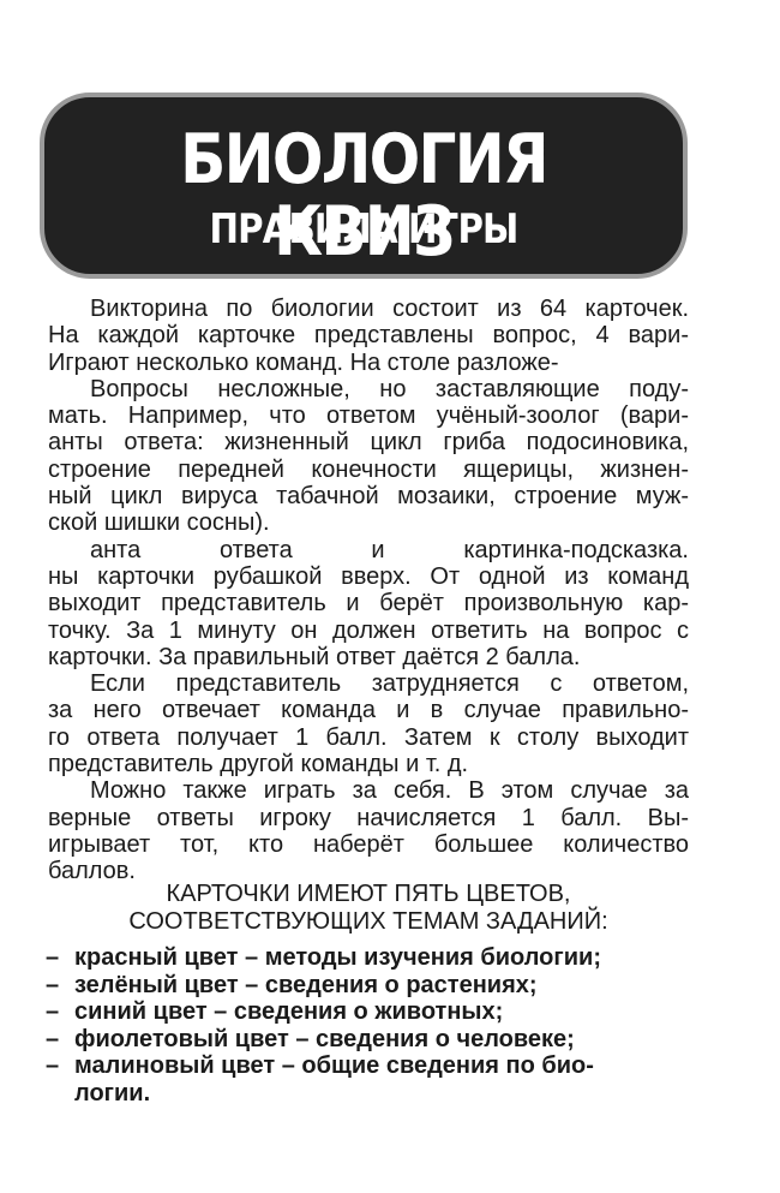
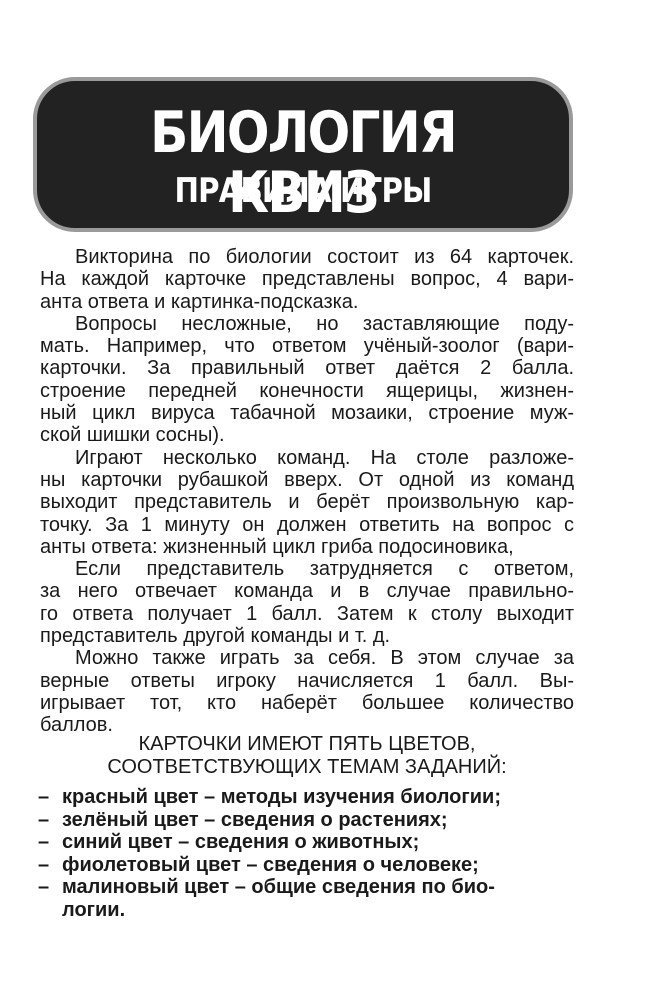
  БИОЛОГИЯ КВИЗ
  ПРАВИЛА ИГРЫ
  Викторина по биологии состоит из 64 карточек.
  На каждой карточке представлены вопрос, 4 вари-
- Играют несколько команд. На столе разложе-
+ анта ответа и картинка-подсказка.
  Вопросы несложные, но заставляющие поду-
  мать. Например, что ответом учёный-зоолог (вари-
- анты ответа: жизненный цикл гриба подосиновика,
+ карточки. За правильный ответ даётся 2 балла.
  строение передней конечности ящерицы, жизнен-
  ный цикл вируса табачной мозаики, строение муж-
  ской шишки сосны).
- анта ответа и картинка-подсказка.
+ Играют несколько команд. На столе разложе-
  ны карточки рубашкой вверх. От одной из команд
  выходит представитель и берёт произвольную кар-
  точку. За 1 минуту он должен ответить на вопрос с
- карточки. За правильный ответ даётся 2 балла.
+ анты ответа: жизненный цикл гриба подосиновика,
  Если представитель затрудняется с ответом,
  за него отвечает команда и в случае правильно-
  го ответа получает 1 балл. Затем к столу выходит
  представитель другой команды и т. д.
  Можно также играть за себя. В этом случае за
  верные ответы игроку начисляется 1 балл. Вы-
  игрывает тот, кто наберёт большее количество
  баллов.
  КАРТОЧКИ ИМЕЮТ ПЯТЬ ЦВЕТОВ,
  СООТВЕТСТВУЮЩИХ ТЕМАМ ЗАДАНИЙ:
  –
  красный цвет – методы изучения биологии;
  –
  зелёный цвет – сведения о растениях;
  –
  синий цвет – сведения о животных;
  –
  фиолетовый цвет – сведения о человеке;
  –
  малиновый цвет – общие сведения по био-
  логии.
